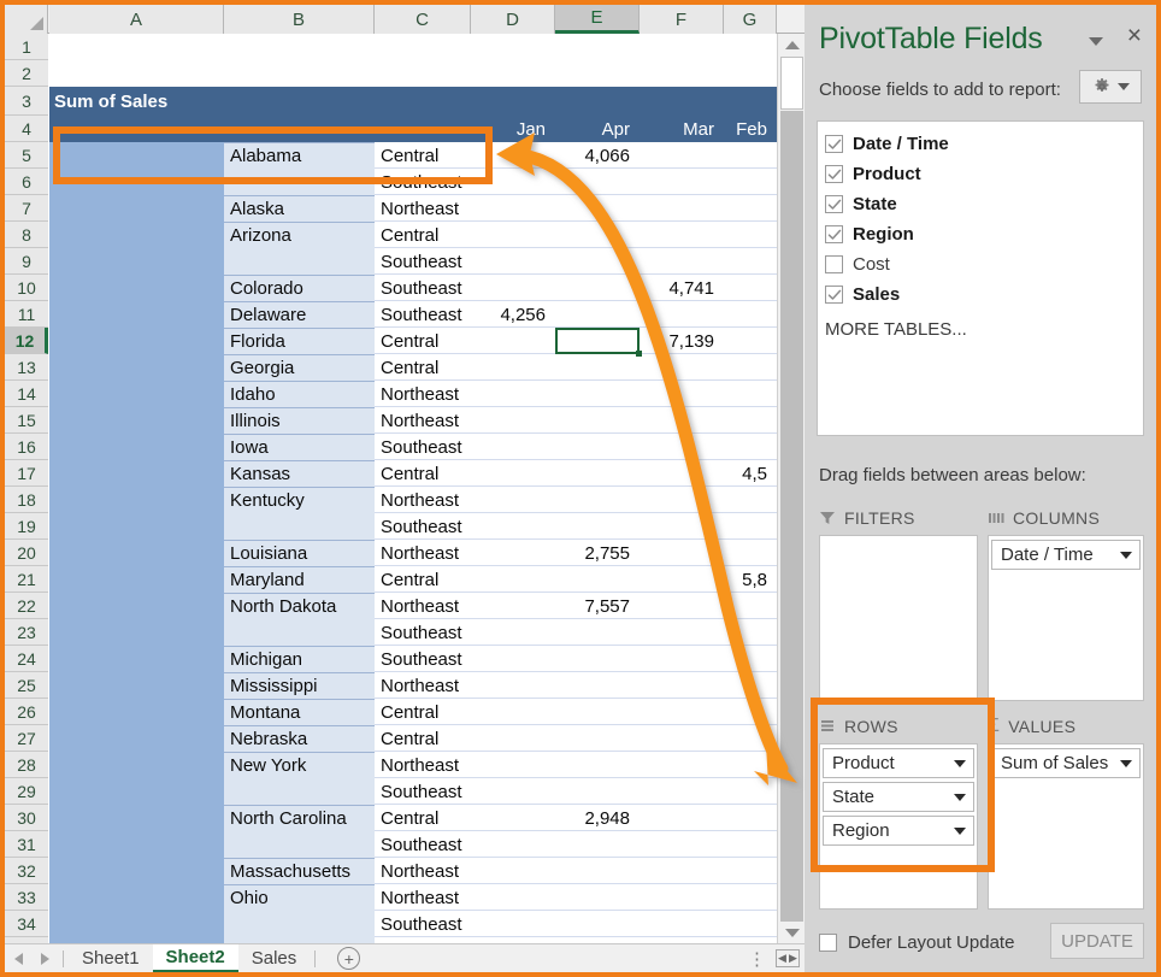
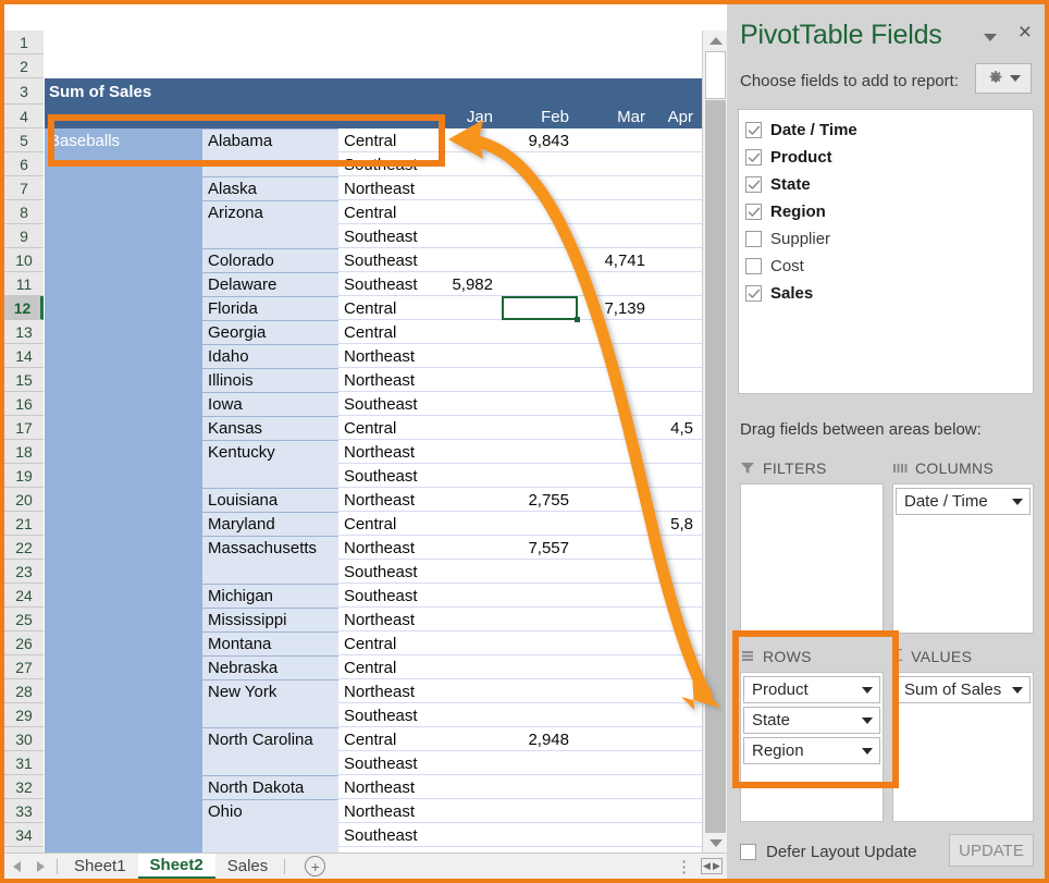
- A
- B
- C
- D
- E
- F
- G
  1
  2
  3
  4
  5
  6
  7
  8
  9
  10
  11
  12
  13
  14
  15
  16
  17
  18
  19
  20
  21
  22
  23
  24
  25
  26
  27
  28
  29
  30
  31
  32
  33
  34
  Sum of Sales
  Jan
- Apr
+ Feb
  Mar
- Feb
+ Apr
+ Baseballs
  Alabama
  Central
- 4,066
+ 9,843
  Southeast
  Alaska
  Northeast
  Arizona
  Central
  Southeast
  Colorado
  Southeast
  4,741
  Delaware
  Southeast
- 4,256
+ 5,982
  Florida
  Central
  7,139
  Georgia
  Central
  Idaho
  Northeast
  Illinois
  Northeast
  Iowa
  Southeast
  Kansas
  Central
  4,5
  Kentucky
  Northeast
  Southeast
  Louisiana
  Northeast
  2,755
  Maryland
  Central
  5,8
- North Dakota
+ Massachusetts
  Northeast
  7,557
  Southeast
  Michigan
  Southeast
  Mississippi
  Northeast
  Montana
  Central
  Nebraska
  Central
  New York
  Northeast
  Southeast
  North Carolina
  Central
  2,948
  Southeast
- Massachusetts
+ North Dakota
  Northeast
  Ohio
  Northeast
  Southeast
  Sheet1
  Sheet2
  Sales
  +
  ⋮
  ◀
  ▶
  PivotTable Fields
  ×
  Choose fields to add to report:
  Date / Time
  Product
  State
  Region
+ Supplier
  Cost
  Sales
- MORE TABLES...
  Drag fields between areas below:
  FILTERS
  COLUMNS
  Date / Time
  ROWS
  Product
  State
  Region
  Σ
  VALUES
  Sum of Sales
  Defer Layout Update
  UPDATE
